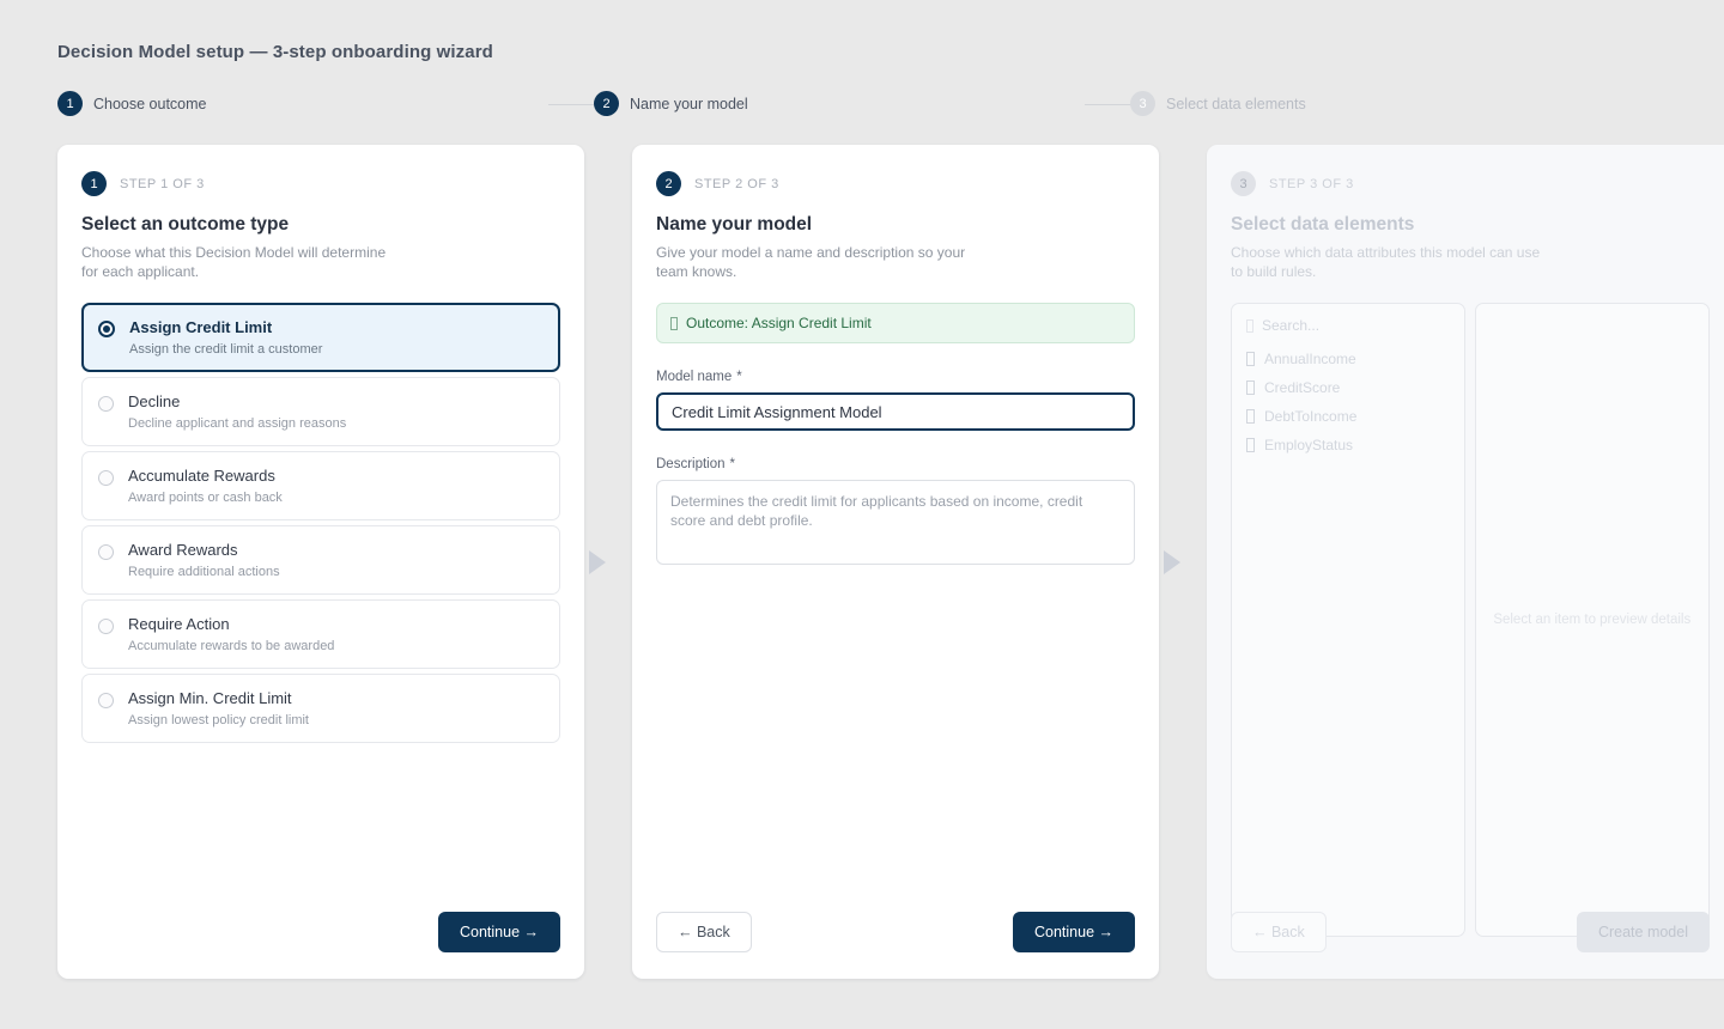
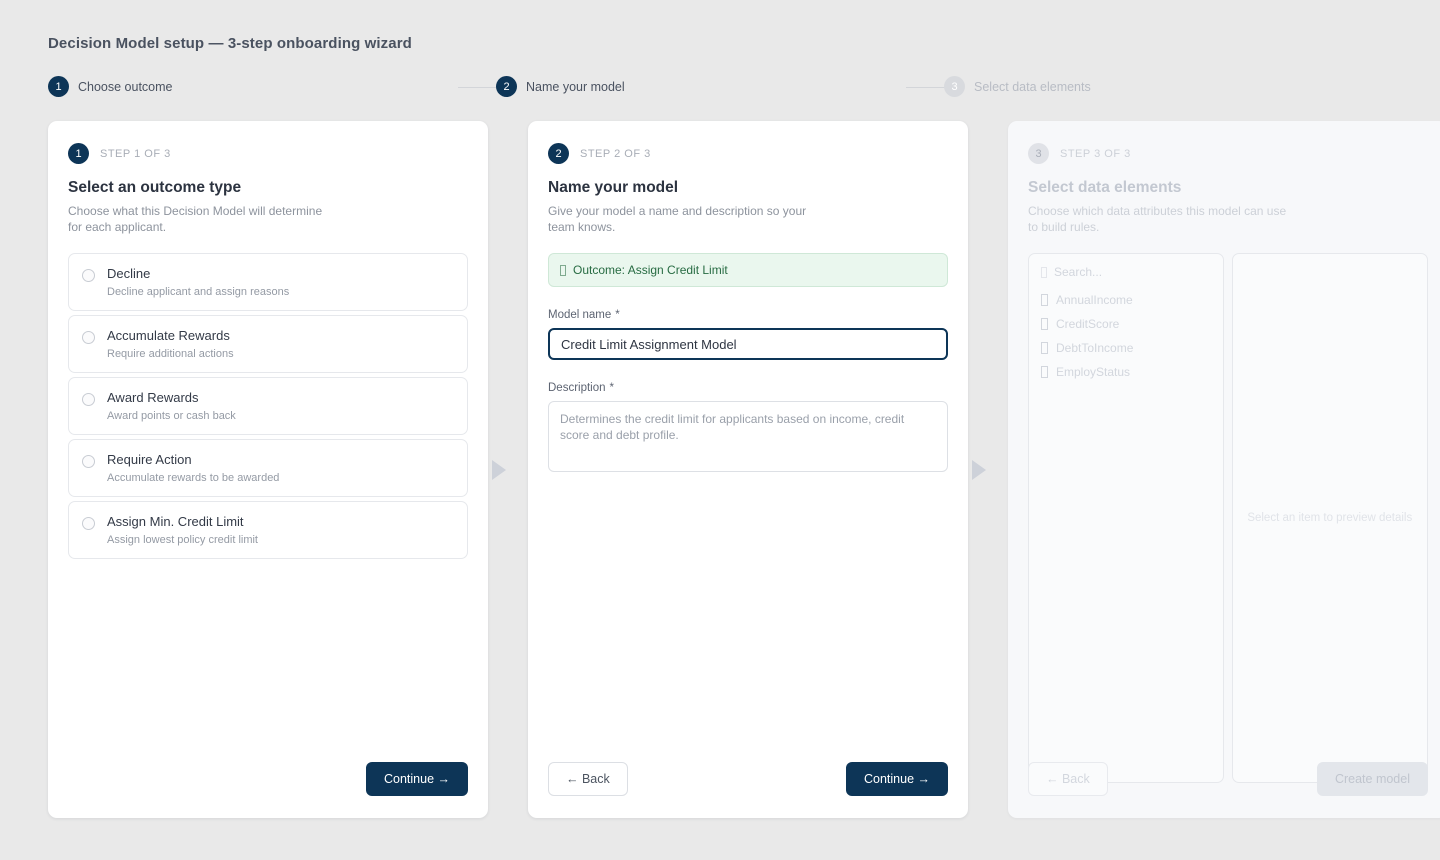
  Decision Model setup — 3-step onboarding wizard
  1
  Choose outcome
  2
  Name your model
  3
  Select data elements
  1
  STEP 1 OF 3
  Select an outcome type
  Choose what this Decision Model will determine for each applicant.
- Assign Credit Limit
- Assign the credit limit a customer
  Decline
  Decline applicant and assign reasons
  Accumulate Rewards
- Award points or cash back
+ Require additional actions
  Award Rewards
- Require additional actions
+ Award points or cash back
  Require Action
  Accumulate rewards to be awarded
  Assign Min. Credit Limit
  Assign lowest policy credit limit
  Continue →
  2
  STEP 2 OF 3
  Name your model
  Give your model a name and description so your team knows.
  Outcome: Assign Credit Limit
  Model name *
  Credit Limit Assignment Model
  Description *
  ← Back
  Continue →
  3
  STEP 3 OF 3
  Select data elements
  Choose which data attributes this model can use to build rules.
  Search...
  AnnualIncome
  CreditScore
  DebtToIncome
  EmployStatus
  Select an item to preview details
  ← Back
  Create model
